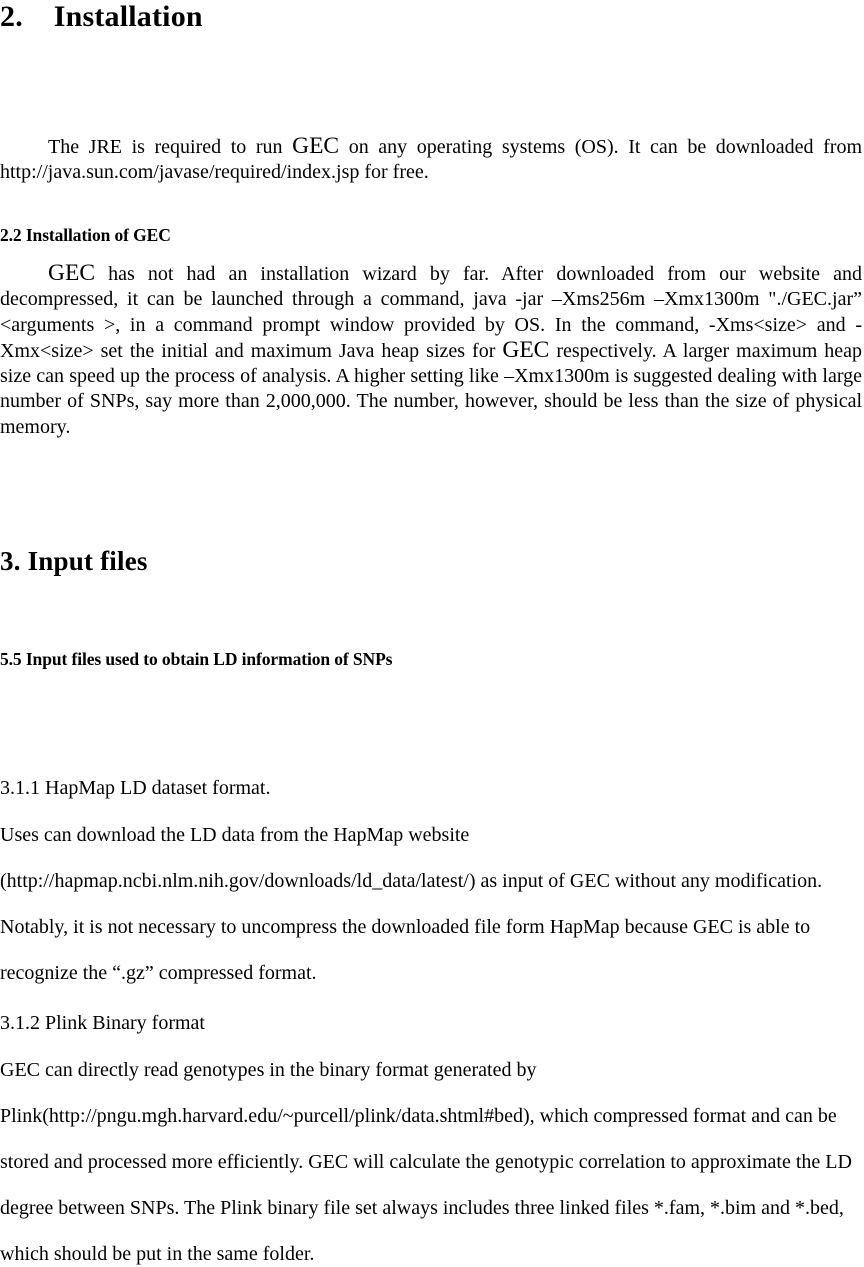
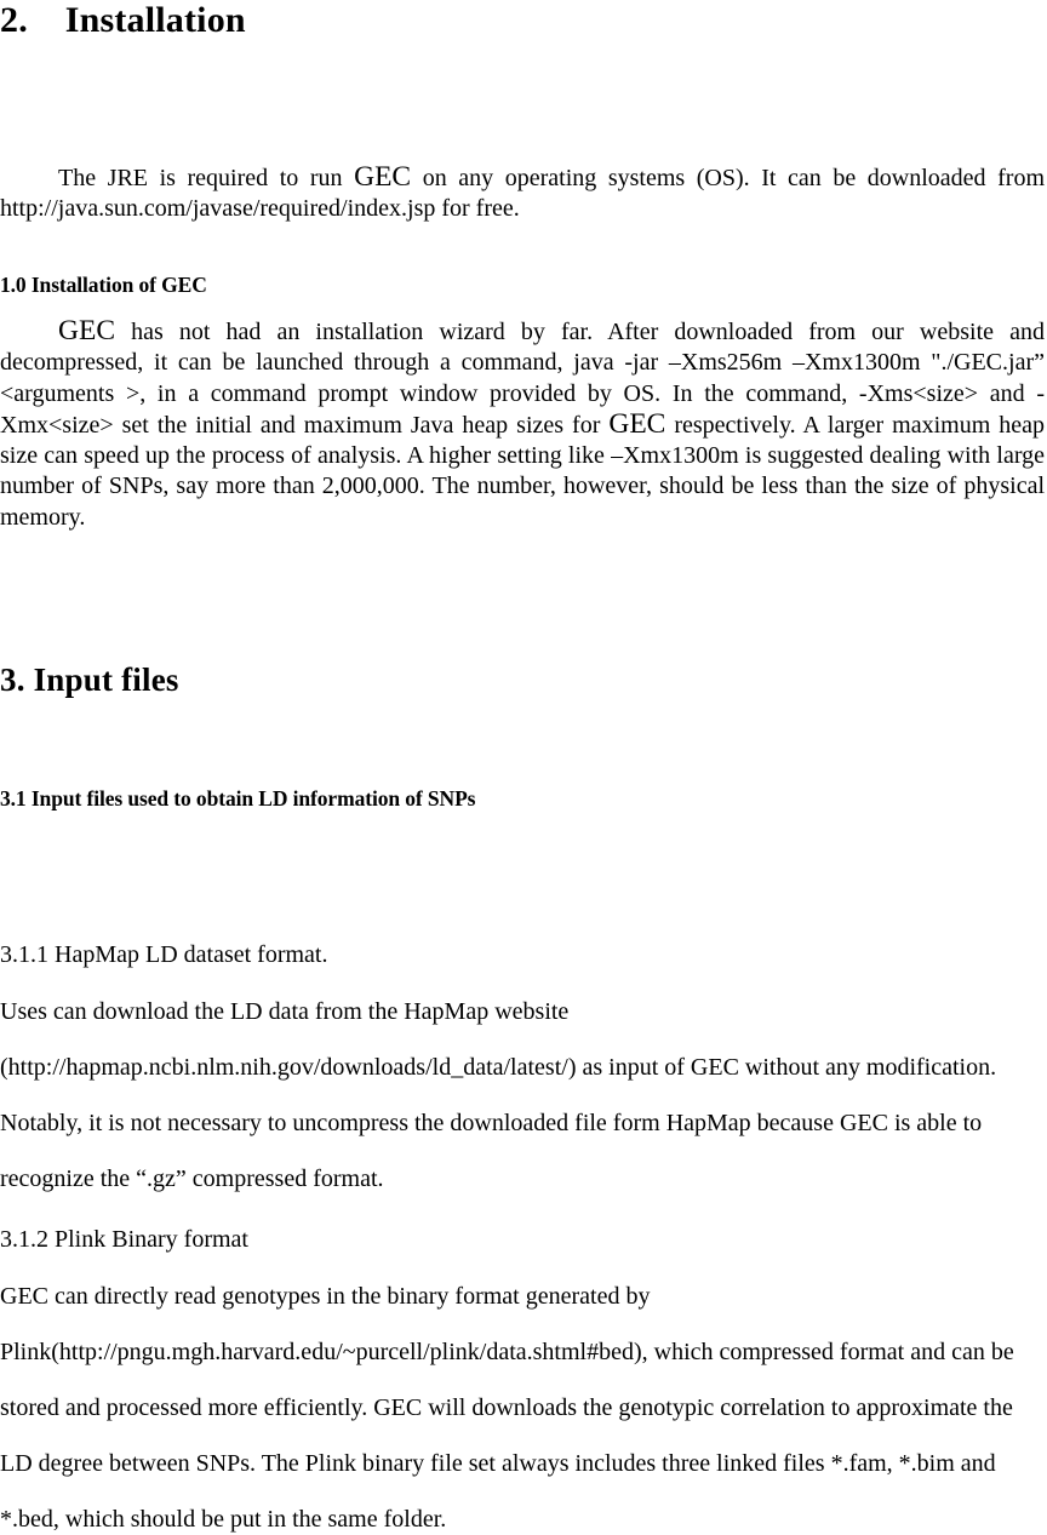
  2. Installation
  The JRE is required to run GEC on any operating systems (OS). It can be downloaded from http://java.sun.com/javase/required/index.jsp for free.
- 2.2 Installation of GEC
+ 1.0 Installation of GEC
  GEC has not had an installation wizard by far. After downloaded from our website and decompressed, it can be launched through a command, java -jar –Xms256m –Xmx1300m "./GEC.jar” <arguments >, in a command prompt window provided by OS. In the command, -Xms<size> and -Xmx<size> set the initial and maximum Java heap sizes for GEC respectively. A larger maximum heap size can speed up the process of analysis. A higher setting like –Xmx1300m is suggested dealing with large number of SNPs, say more than 2,000,000. The number, however, should be less than the size of physical memory.
  3. Input files
- 5.5 Input files used to obtain LD information of SNPs
+ 3.1 Input files used to obtain LD information of SNPs
  3.1.1 HapMap LD dataset format.
  Uses can download the LD data from the HapMap website (http://hapmap.ncbi.nlm.nih.gov/downloads/ld_data/latest/) as input of GEC without any modification. Notably, it is not necessary to uncompress the downloaded file form HapMap because GEC is able to recognize the “.gz” compressed format.
  3.1.2 Plink Binary format
- GEC can directly read genotypes in the binary format generated by Plink(http://pngu.mgh.harvard.edu/~purcell/plink/data.shtml#bed), which compressed format and can be stored and processed more efficiently. GEC will calculate the genotypic correlation to approximate the LD degree between SNPs. The Plink binary file set always includes three linked files *.fam, *.bim and *.bed, which should be put in the same folder.
+ GEC can directly read genotypes in the binary format generated by Plink(http://pngu.mgh.harvard.edu/~purcell/plink/data.shtml#bed), which compressed format and can be stored and processed more efficiently. GEC will downloads the genotypic correlation to approximate the LD degree between SNPs. The Plink binary file set always includes three linked files *.fam, *.bim and *.bed, which should be put in the same folder.
